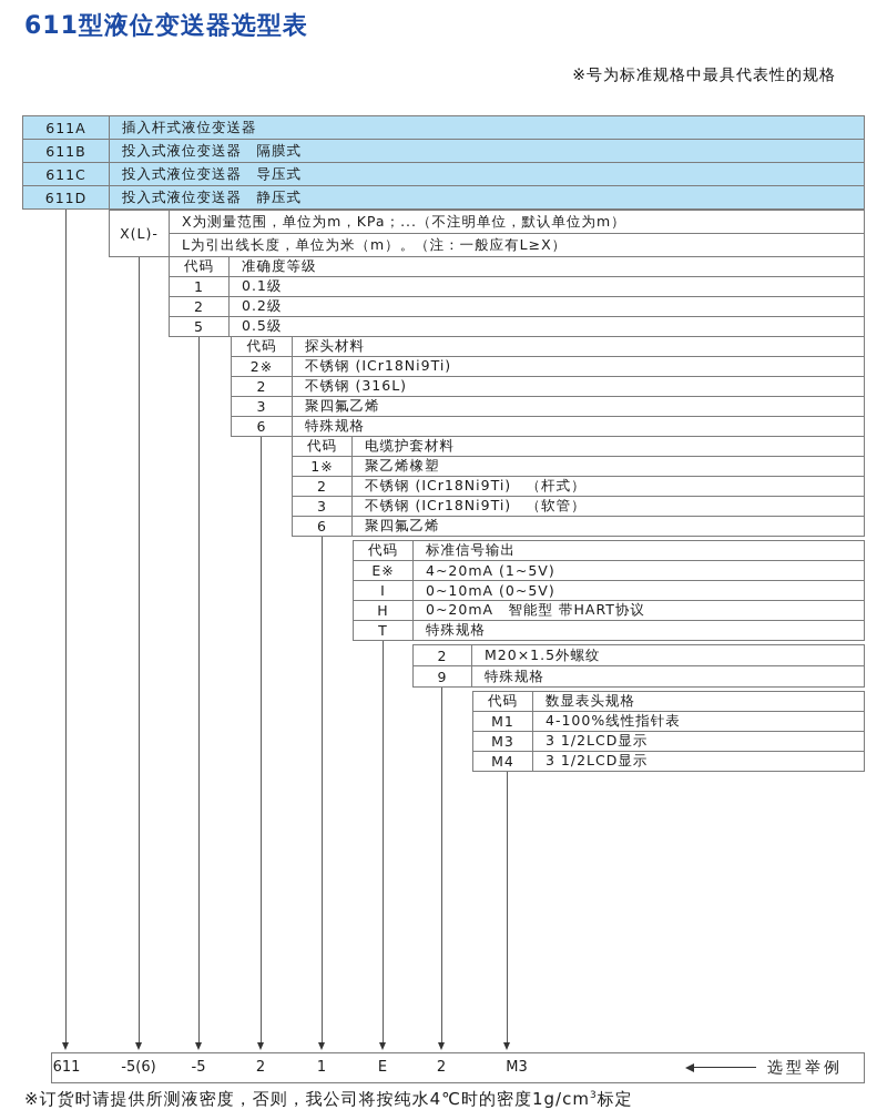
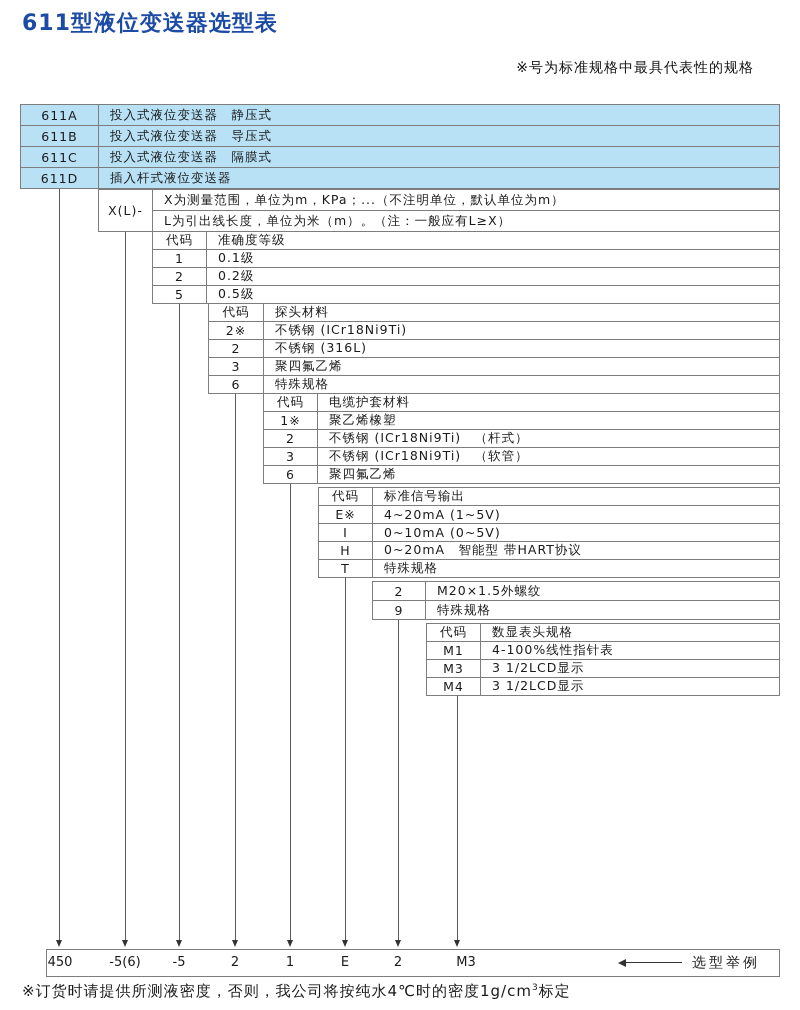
  611型液位变送器选型表
  ※号为标准规格中最具代表性的规格
  611A
- 插入杆式液位变送器
+ 投入式液位变送器 静压式
  611B
- 投入式液位变送器 隔膜式
+ 投入式液位变送器 导压式
  611C
- 投入式液位变送器 导压式
+ 投入式液位变送器 隔膜式
  611D
- 投入式液位变送器 静压式
+ 插入杆式液位变送器
  X(L)-
  X为测量范围，单位为m，KPa；...（不注明单位，默认单位为m）
  L为引出线长度，单位为米（m）。（注：一般应有L≥X）
  代码
  准确度等级
  1
  0.1级
  2
  0.2级
  5
  0.5级
  代码
  探头材料
  2※
  不锈钢 (ICr18Ni9Ti)
  2
  不锈钢 (316L)
  3
  聚四氟乙烯
  6
  特殊规格
  代码
  电缆护套材料
  1※
  聚乙烯橡塑
  2
  不锈钢 (ICr18Ni9Ti) （杆式）
  3
  不锈钢 (ICr18Ni9Ti) （软管）
  6
  聚四氟乙烯
  代码
  标准信号输出
  E※
  4~20mA (1~5V)
  I
  0~10mA (0~5V)
  H
  0~20mA 智能型 带HART协议
  T
  特殊规格
  2
  M20×1.5外螺纹
  9
  特殊规格
  代码
  数显表头规格
  M1
  4-100%线性指针表
  M3
  3 1/2LCD显示
  M4
  3 1/2LCD显示
- 611
+ 450
  -5(6)
  -5
  2
  1
  E
  2
  M3
  选型举例
  ※订货时请提供所测液密度，否则，我公司将按纯水4℃时的密度1g/cm3标定
